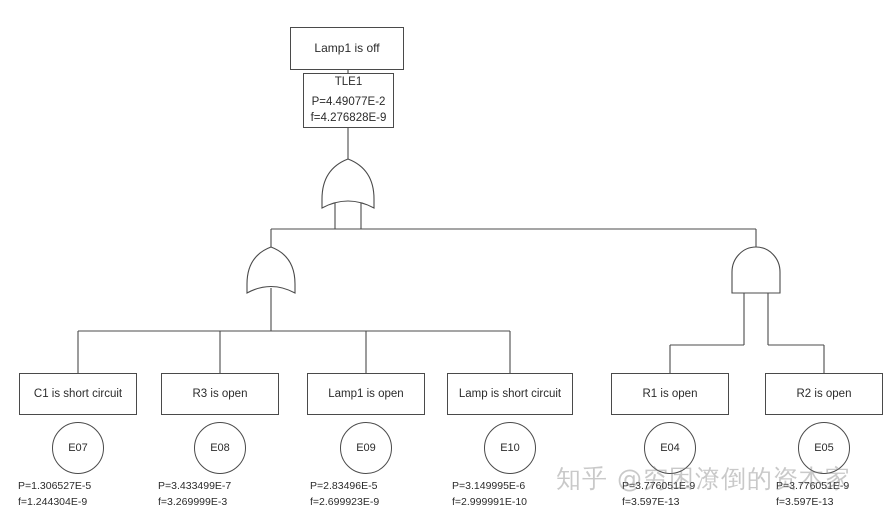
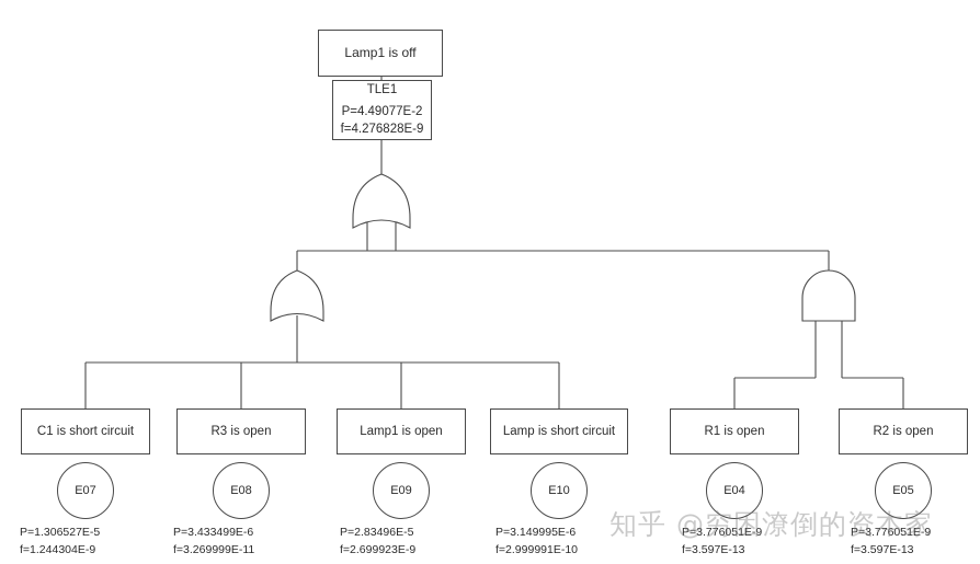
  Lamp1 is off
  TLE1
  P=4.49077E-2
  f=4.276828E-9
  C1 is short circuit
  R3 is open
  Lamp1 is open
  Lamp is short circuit
  R1 is open
  R2 is open
  E07
  E08
  E09
  E10
  E04
  E05
  P=1.306527E-5
  f=1.244304E-9
- P=3.433499E-7
+ P=3.433499E-6
- f=3.269999E-3
+ f=3.269999E-11
  P=2.83496E-5
  f=2.699923E-9
  P=3.149995E-6
  f=2.999991E-10
  P=3.776051E-9
  f=3.597E-13
  P=3.776051E-9
  f=3.597E-13
  知乎 @穷困潦倒的资本家
